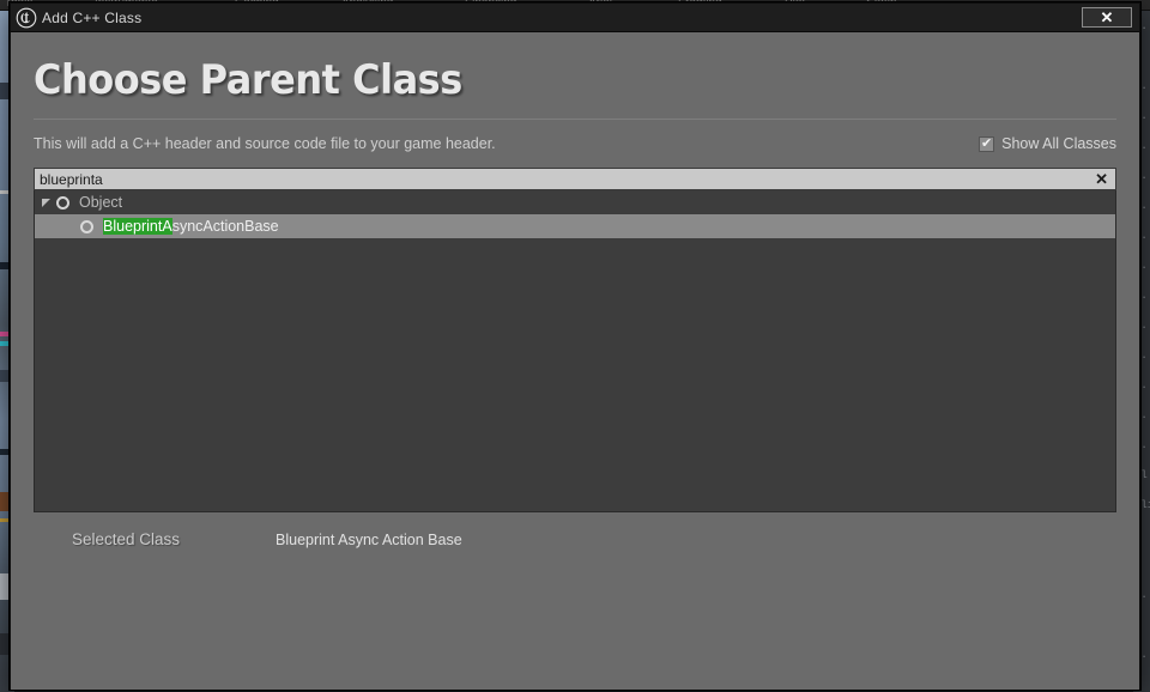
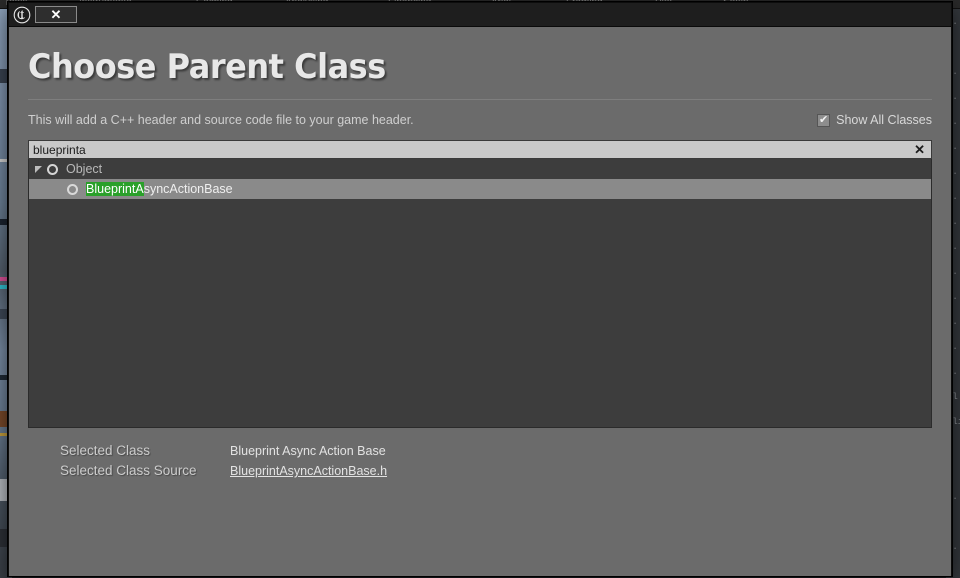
- Add C++ Class
  ✕
  Choose Parent Class
  This will add a C++ header and source code file to your game header.
  ✔
  Show All Classes
  blueprinta
  ✕
  Object
  BlueprintAsyncActionBase
  Selected Class
  Blueprint Async Action Base
+ Selected Class Source
+ BlueprintAsyncActionBase.h
